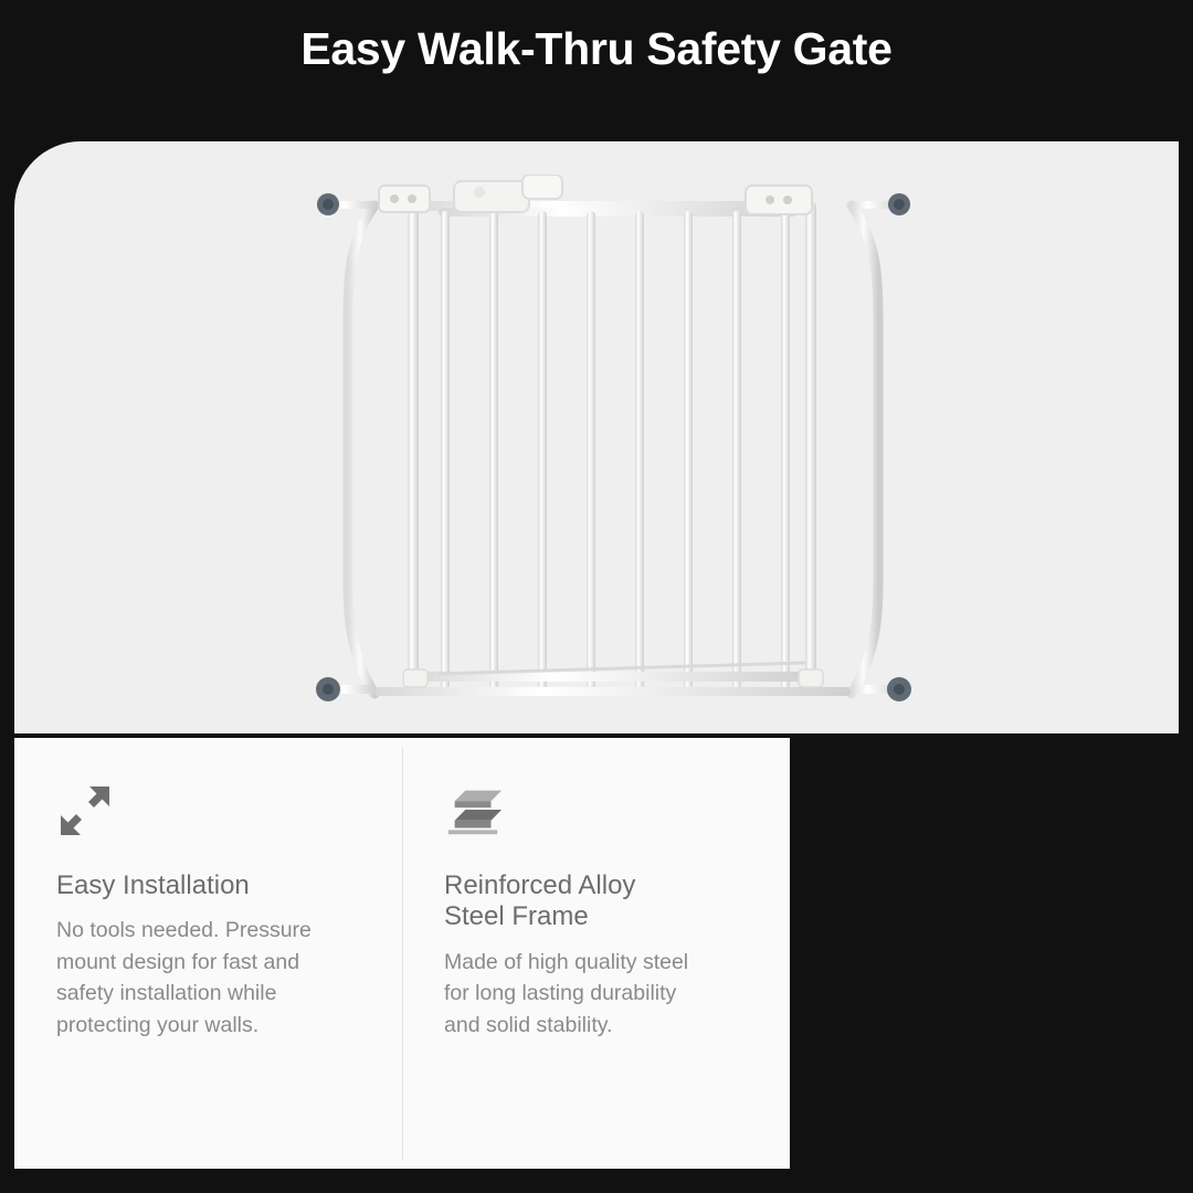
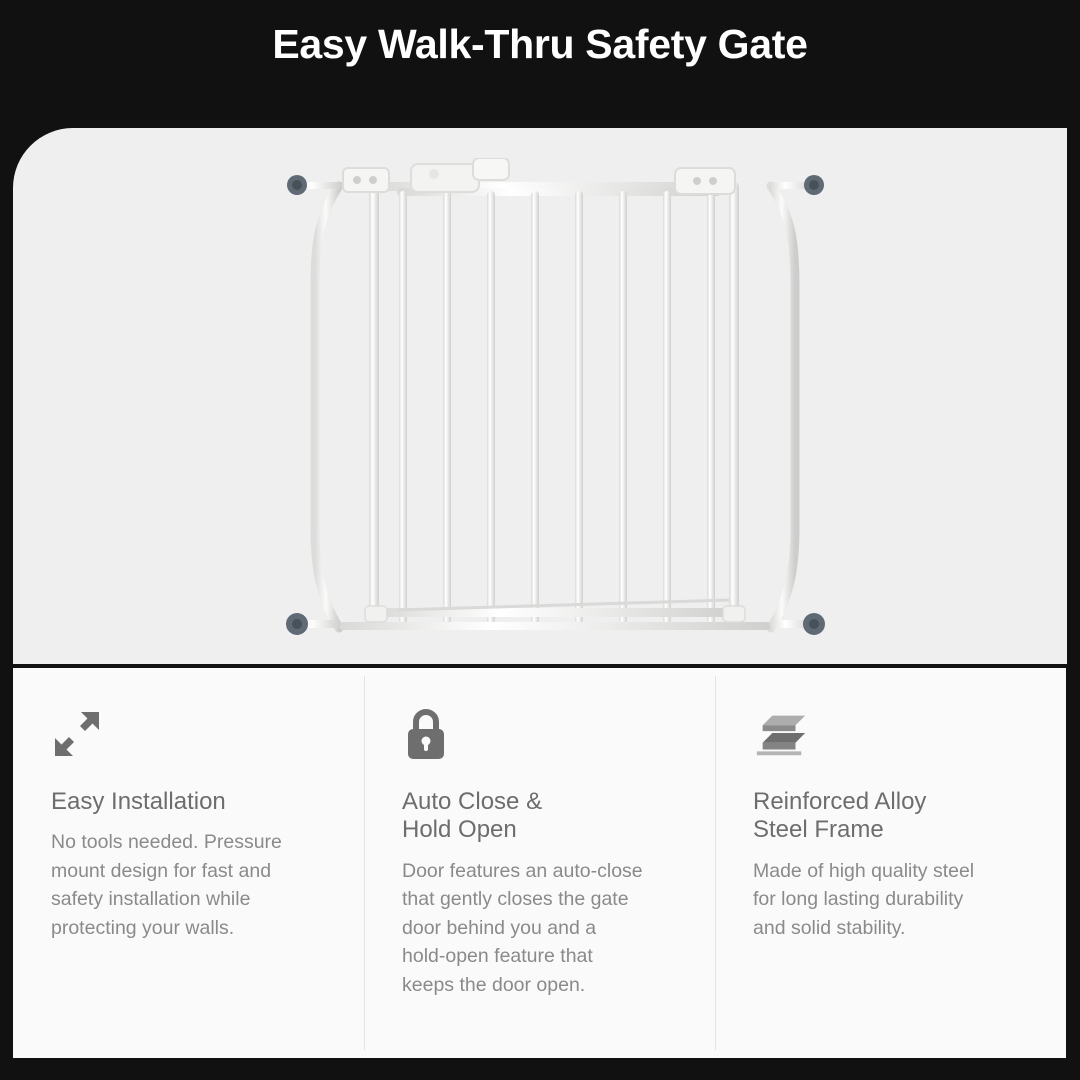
  Easy Walk-Thru Safety Gate
  Easy Installation
  No tools needed. Pressure
  mount design for fast and
  safety installation while
  protecting your walls.
+ Auto Close &
+ Hold Open
+ Door features an auto-close
+ that gently closes the gate
+ door behind you and a
+ hold-open feature that
+ keeps the door open.
  Reinforced Alloy
  Steel Frame
  Made of high quality steel
  for long lasting durability
  and solid stability.
